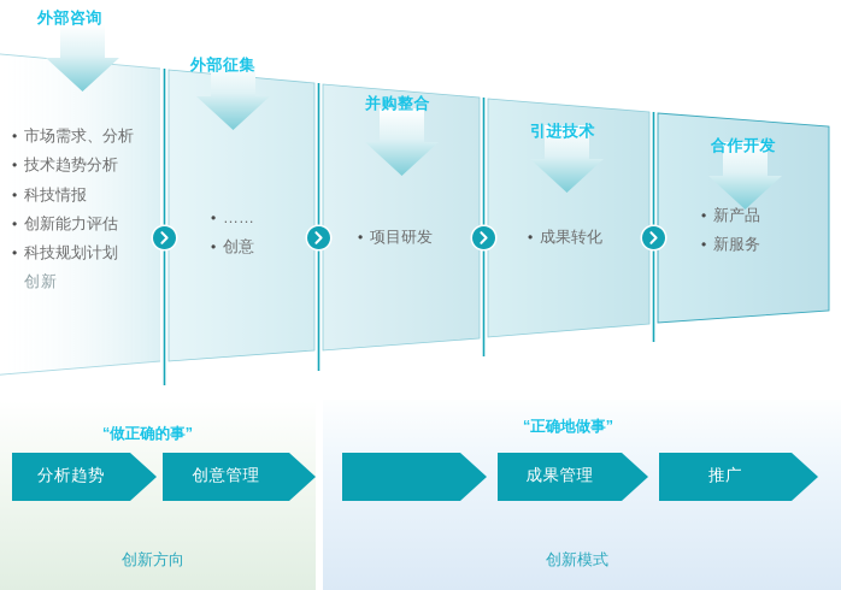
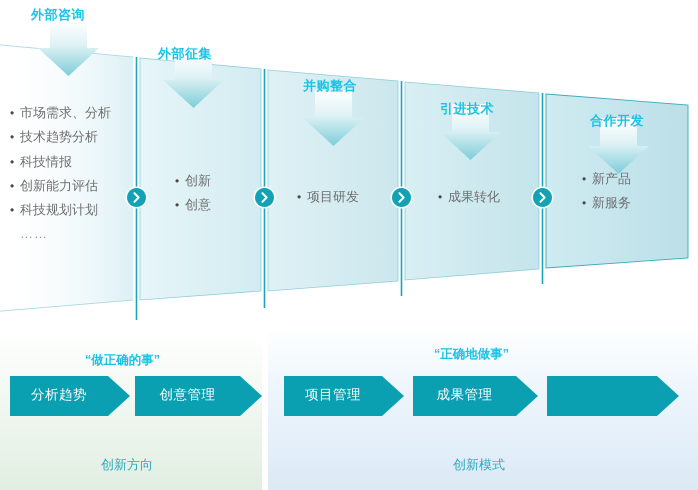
  外部咨询
  外部征集
  并购整合
  引进技术
  合作开发
  •
  市场需求、分析
  •
  技术趋势分析
  •
  科技情报
  •
  创新能力评估
  •
  科技规划计划
- 创新
+ ……
  •
- ……
+ 创新
  •
  创意
  •
  项目研发
  •
  成果转化
  •
  新产品
  •
  新服务
  “做正确的事”
  创新方向
  分析趋势
  创意管理
  “正确地做事”
  创新模式
+ 项目管理
  成果管理
- 推广
